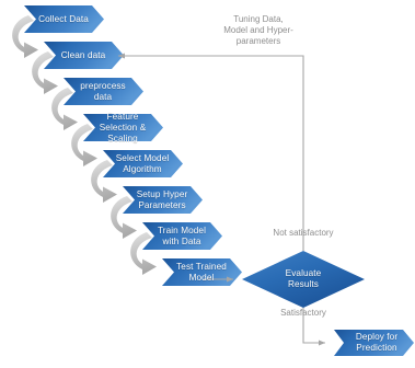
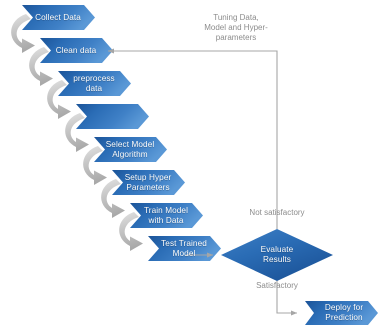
  Collect Data
  Clean data
  preprocess
  data
- Feature
- Selection &
- Scaling
  Select Model
  Algorithm
  Setup Hyper
  Parameters
  Train Model
  with Data
  Test Trained
  Model
  Evaluate
  Results
  Deploy for
  Prediction
  Tuning Data,
  Model and Hyper-
  parameters
  Not satisfactory
  Satisfactory
